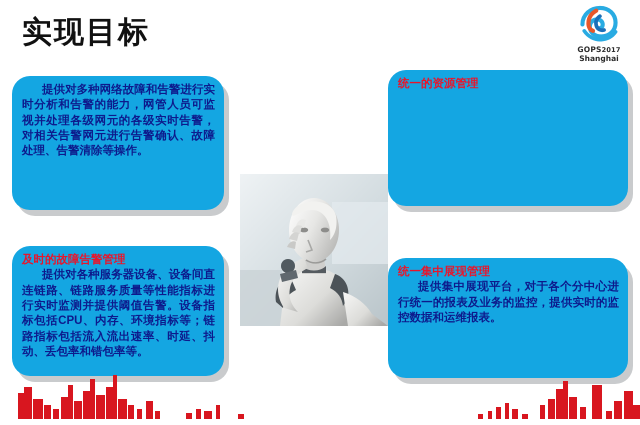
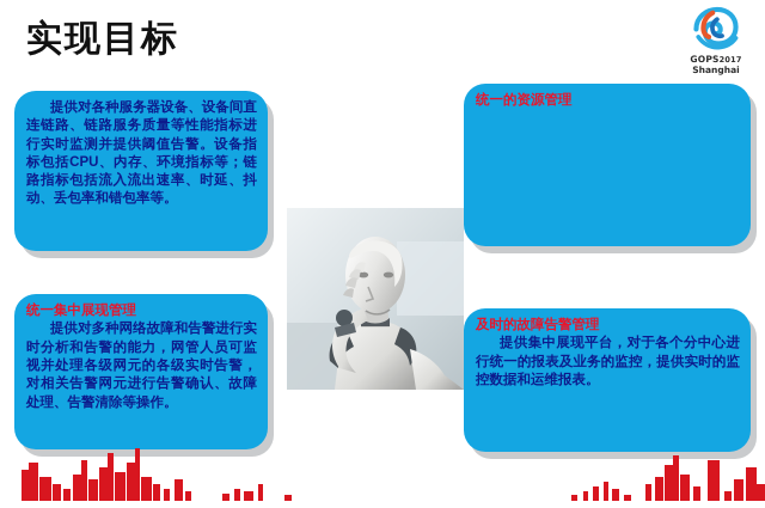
  实现目标
  GOPS2017
  Shanghai
- 提供对多种网络故障和告警进行实时分析和告警的能力，网管人员可监视并处理各级网元的各级实时告警，对相关告警网元进行告警确认、故障处理、告警清除等操作。
+ 提供对各种服务器设备、设备间直连链路、链路服务质量等性能指标进行实时监测并提供阈值告警。设备指标包括CPU、内存、环境指标等；链路指标包括流入流出速率、时延、抖动、丢包率和错包率等。
  统一的资源管理
- 及时的故障告警管理
+ 统一集中展现管理
- 提供对各种服务器设备、设备间直连链路、链路服务质量等性能指标进行实时监测并提供阈值告警。设备指标包括CPU、内存、环境指标等；链路指标包括流入流出速率、时延、抖动、丢包率和错包率等。
+ 提供对多种网络故障和告警进行实时分析和告警的能力，网管人员可监视并处理各级网元的各级实时告警，对相关告警网元进行告警确认、故障处理、告警清除等操作。
- 统一集中展现管理
+ 及时的故障告警管理
  提供集中展现平台，对于各个分中心进行统一的报表及业务的监控，提供实时的监控数据和运维报表。
